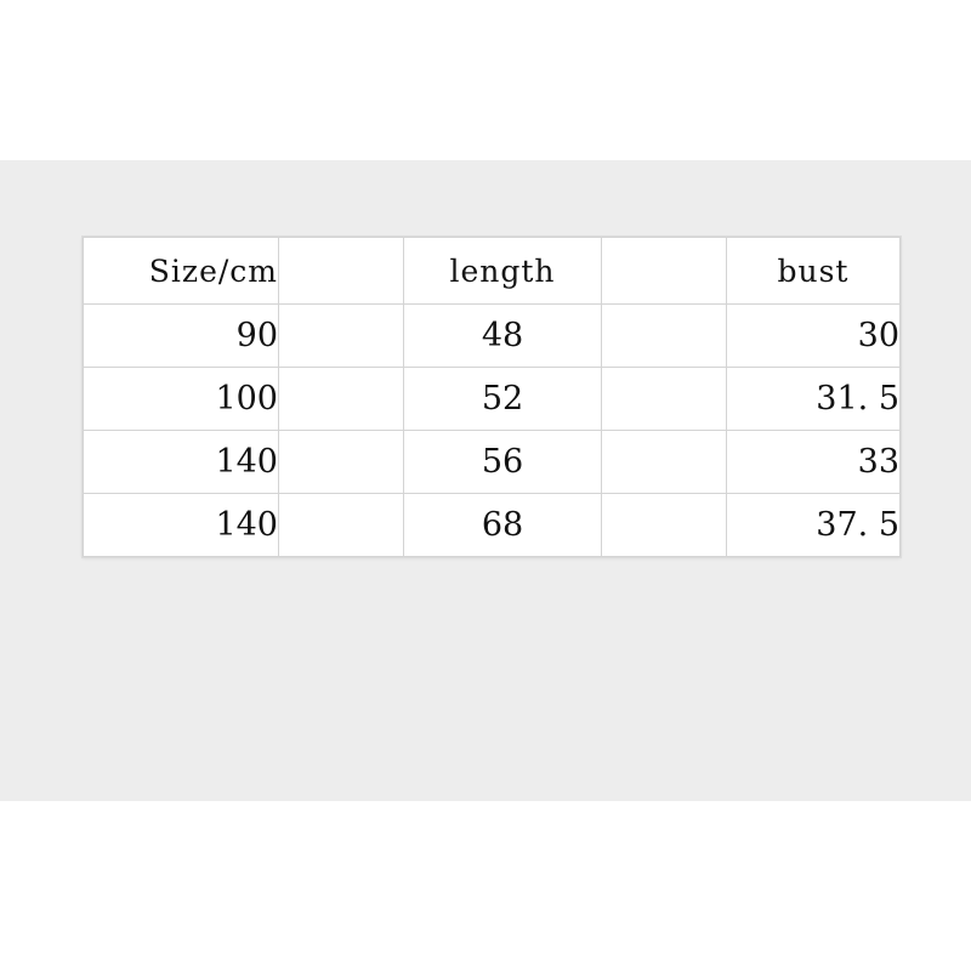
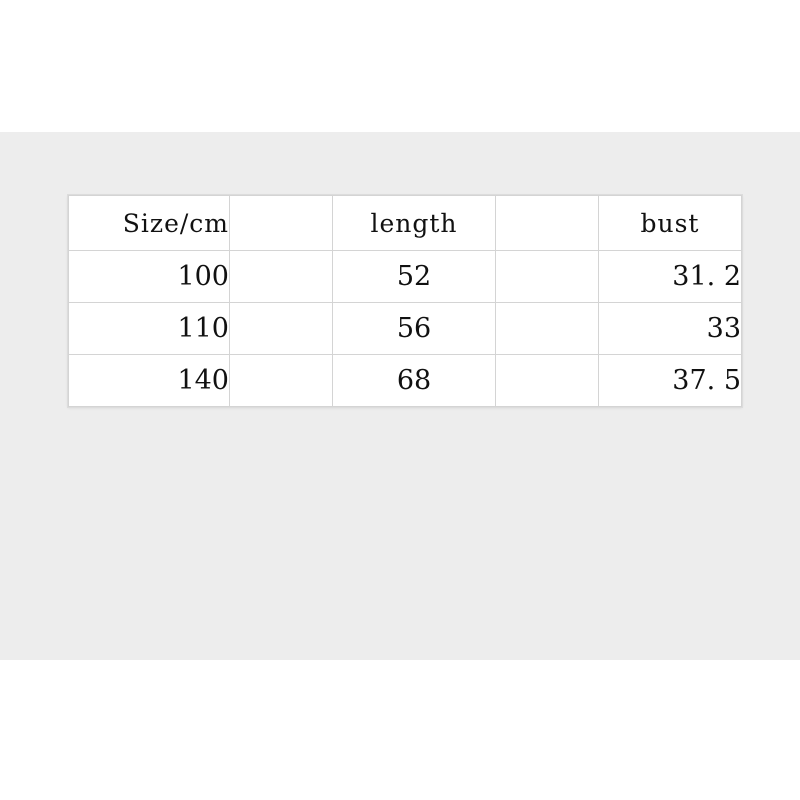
  Size/cm		length		bust
- 90		48		30
- 100		52		31. 5
+ 100		52		31. 2
- 140		56		33
+ 110		56		33
  140		68		37. 5
